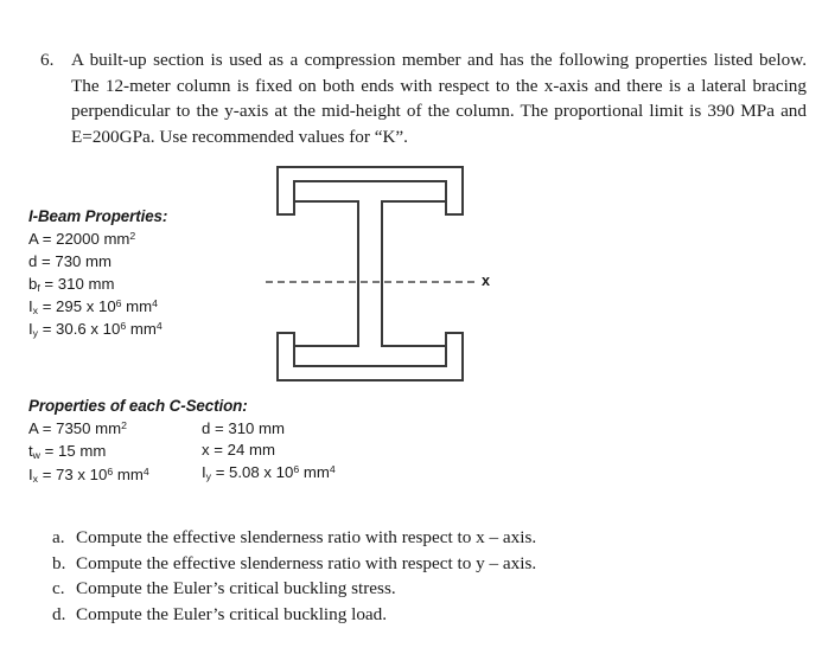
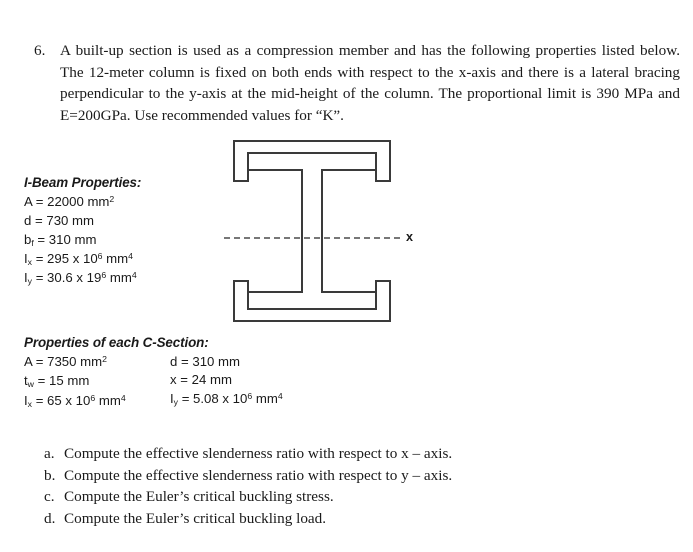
  6.
  A built-up section is used as a compression member and has the following properties listed below. The 12-meter column is fixed on both ends with respect to the x-axis and there is a lateral bracing perpendicular to the y-axis at the mid-height of the column. The proportional limit is 390 MPa and E=200GPa. Use recommended values for “K”.
  I-Beam Properties:
  A = 22000 mm2
  d = 730 mm
  bf = 310 mm
  Ix = 295 x 106 mm4
- Iy = 30.6 x 106 mm4
+ Iy = 30.6 x 196 mm4
  Properties of each C-Section:
  A = 7350 mm2
  tw = 15 mm
- Ix = 73 x 106 mm4
+ Ix = 65 x 106 mm4
  d = 310 mm
  x = 24 mm
  Iy = 5.08 x 106 mm4
  x
  a.
  Compute the effective slenderness ratio with respect to x – axis.
  b.
  Compute the effective slenderness ratio with respect to y – axis.
  c.
  Compute the Euler’s critical buckling stress.
  d.
  Compute the Euler’s critical buckling load.
